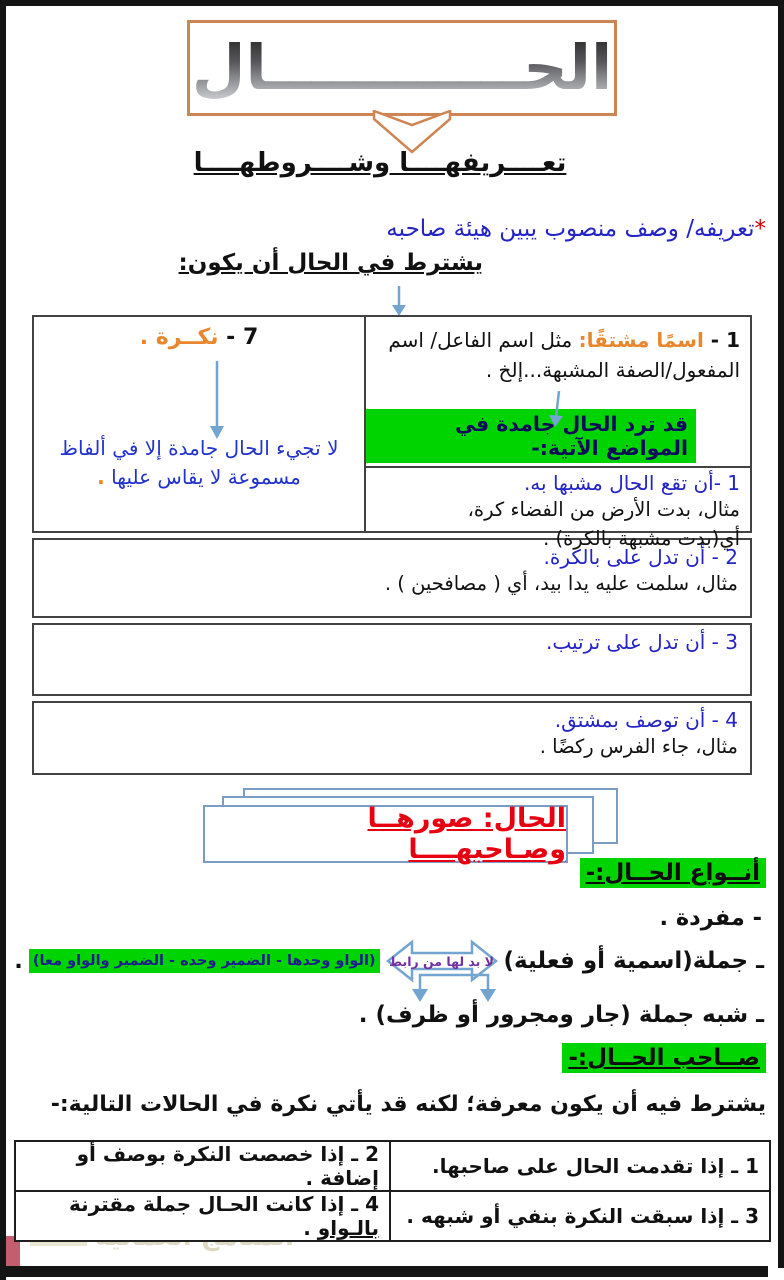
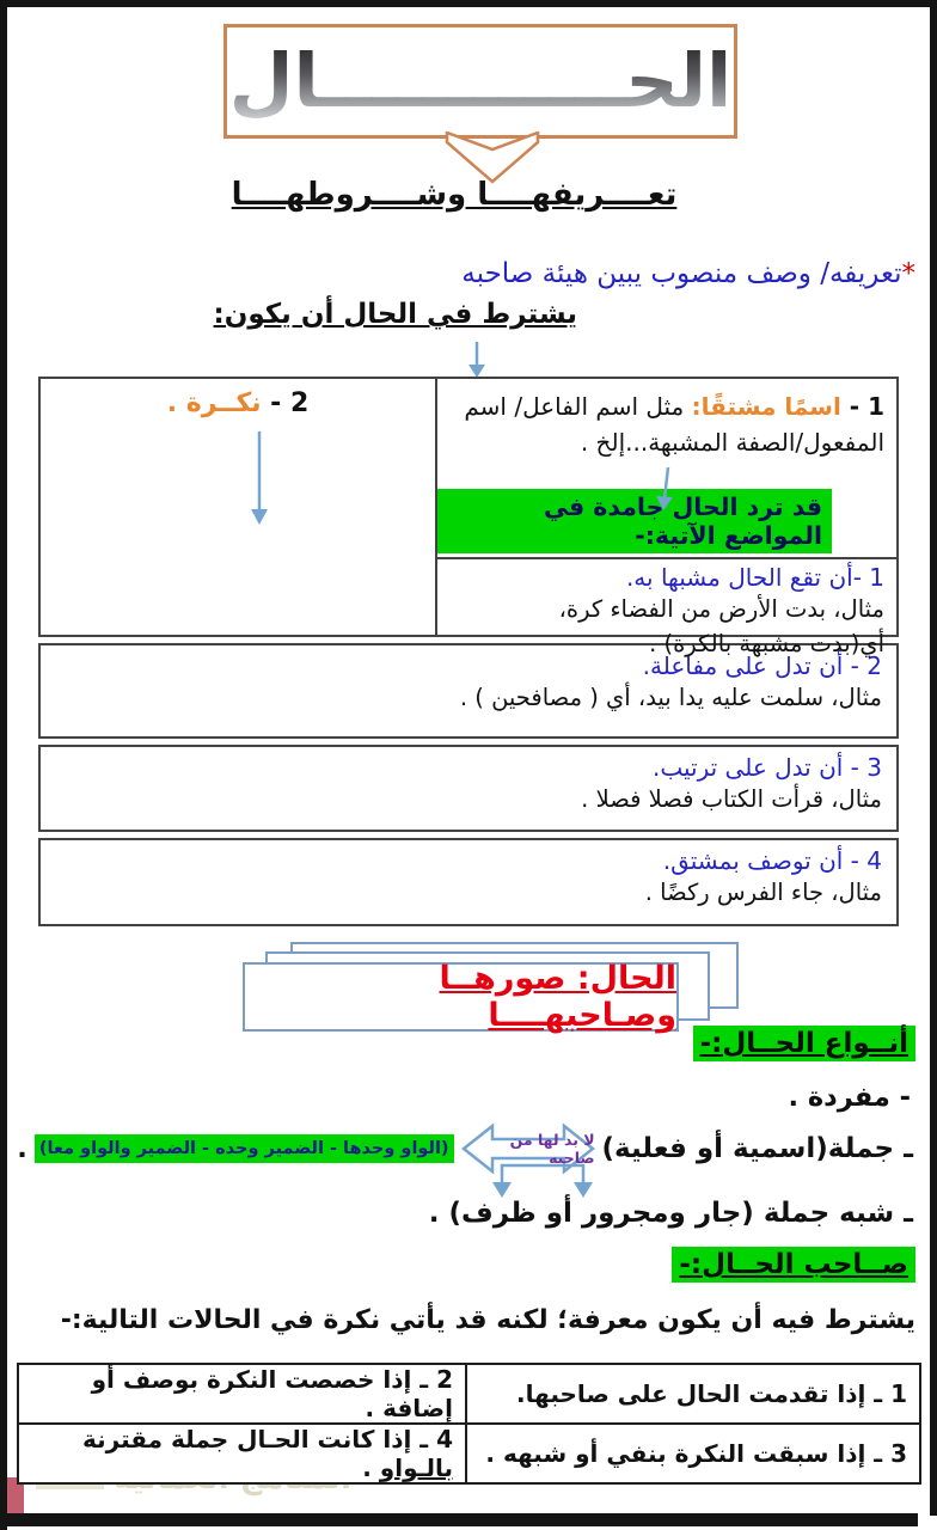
  الحــــــــــــال
  تعــــريفهــــا وشــــروطهــــا
  *تعريفه/ وصف منصوب يبين هيئة صاحبه
  يشترط في الحال أن يكون:
  1 - اسمًا مشتقًا: مثل اسم الفاعل/ اسم
  المفعول/الصفة المشبهة...إلخ .
  قد ترد الحال جامدة في المواضع الآتية:-
  1 -أن تقع الحال مشبها به.
  مثال، بدت الأرض من الفضاء كرة،
  أي(بدت مشبهة بالكرة) .
- 7 - نكــرة .
+ 2 - نكــرة .
- لا تجيء الحال جامدة إلا في ألفاظ
- مسموعة لا يقاس عليها .
- 2 - أن تدل على بالكرة.
+ 2 - أن تدل على مفاعلة.
  مثال، سلمت عليه يدا بيد، أي ( مصافحين ) .
  3 - أن تدل على ترتيب.
+ مثال، قرأت الكتاب فصلا فصلا .
  4 - أن توصف بمشتق.
  مثال، جاء الفرس ركضًا .
  الحال: صورهــا وصـاحبهــــا
  أنــواع الحــال:-
  - مفردة .
  ـ جملة(اسمية أو فعلية)
- لا بد لها من رابط
+ لا بد لها من صاحبه
  (الواو وحدها - الضمير وحده - الضمير والواو معا)
  .
  ـ شبه جملة (جار ومجرور أو ظرف) .
  صــاحب الحــال:-
  يشترط فيه أن يكون معرفة؛ لكنه قد يأتي نكرة في الحالات التالية:-
  1 ـ إذا تقدمت الحال على صاحبها.	2 ـ إذا خصصت النكرة بوصف أو إضافة .
  3 ـ إذا سبقت النكرة بنفي أو شبهه .	4 ـ إذا كانت الحـال جملة مقترنة بالـواو .
